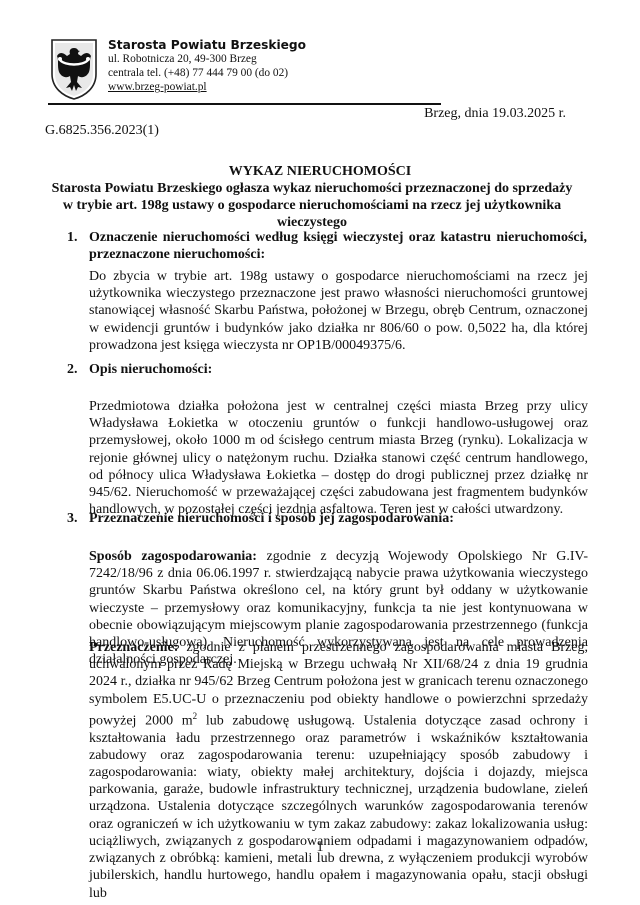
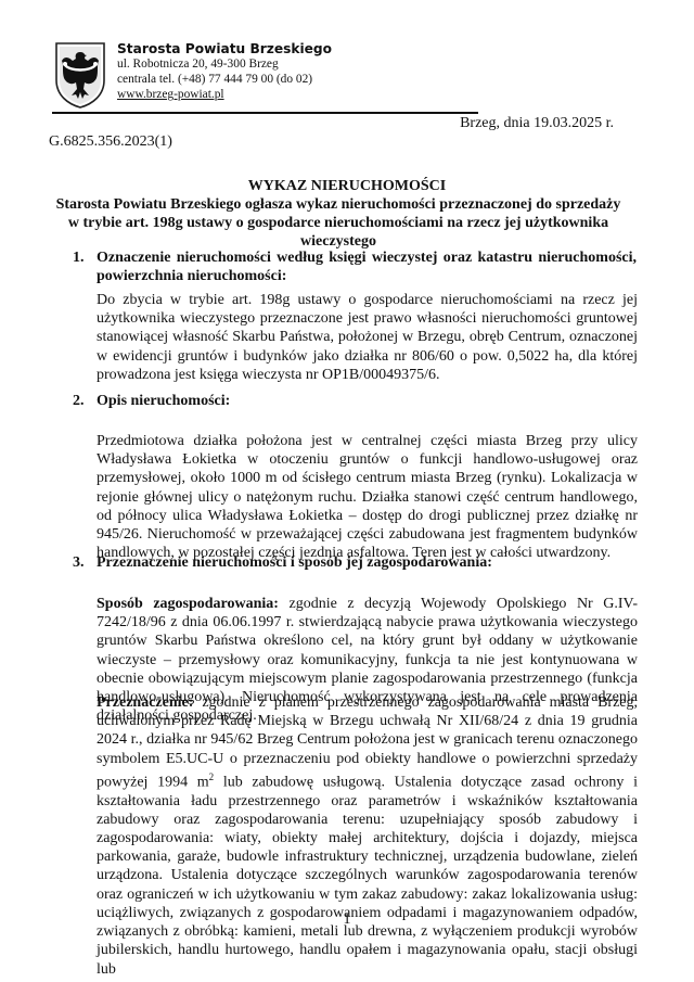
  Starosta Powiatu Brzeskiego
  ul. Robotnicza 20, 49-300 Brzeg
  centrala tel. (+48) 77 444 79 00 (do 02)
  www.brzeg-powiat.pl
  Brzeg, dnia 19.03.2025 r.
  G.6825.356.2023(1)
  WYKAZ NIERUCHOMOŚCI
  Starosta Powiatu Brzeskiego ogłasza wykaz nieruchomości przeznaczonej do sprzedaży w trybie art. 198g ustawy o gospodarce nieruchomościami na rzecz jej użytkownika wieczystego
  1.
- Oznaczenie nieruchomości według księgi wieczystej oraz katastru nieruchomości, przeznaczone nieruchomości:
+ Oznaczenie nieruchomości według księgi wieczystej oraz katastru nieruchomości, powierzchnia nieruchomości:
  Do zbycia w trybie art. 198g ustawy o gospodarce nieruchomościami na rzecz jej użytkownika wieczystego przeznaczone jest prawo własności nieruchomości gruntowej stanowiącej własność Skarbu Państwa, położonej w Brzegu, obręb Centrum, oznaczonej w ewidencji gruntów i budynków jako działka nr 806/60 o pow. 0,5022 ha, dla której prowadzona jest księga wieczysta nr OP1B/00049375/6.
  2.
  Opis nieruchomości:
- Przedmiotowa działka położona jest w centralnej części miasta Brzeg przy ulicy Władysława Łokietka w otoczeniu gruntów o funkcji handlowo-usługowej oraz przemysłowej, około 1000 m od ścisłego centrum miasta Brzeg (rynku). Lokalizacja w rejonie głównej ulicy o natężonym ruchu. Działka stanowi część centrum handlowego, od północy ulica Władysława Łokietka – dostęp do drogi publicznej przez działkę nr 945/62. Nieruchomość w przeważającej części zabudowana jest fragmentem budynków handlowych, w pozostałej części jezdnia asfaltowa. Teren jest w całości utwardzony.
+ Przedmiotowa działka położona jest w centralnej części miasta Brzeg przy ulicy Władysława Łokietka w otoczeniu gruntów o funkcji handlowo-usługowej oraz przemysłowej, około 1000 m od ścisłego centrum miasta Brzeg (rynku). Lokalizacja w rejonie głównej ulicy o natężonym ruchu. Działka stanowi część centrum handlowego, od północy ulica Władysława Łokietka – dostęp do drogi publicznej przez działkę nr 945/26. Nieruchomość w przeważającej części zabudowana jest fragmentem budynków handlowych, w pozostałej części jezdnia asfaltowa. Teren jest w całości utwardzony.
  3.
  Przeznaczenie nieruchomości i sposób jej zagospodarowania:
  Sposób zagospodarowania: zgodnie z decyzją Wojewody Opolskiego Nr G.IV-7242/18/96 z dnia 06.06.1997 r. stwierdzającą nabycie prawa użytkowania wieczystego gruntów Skarbu Państwa określono cel, na który grunt był oddany w użytkowanie wieczyste – przemysłowy oraz komunikacyjny, funkcja ta nie jest kontynuowana w obecnie obowiązującym miejscowym planie zagospodarowania przestrzennego (funkcja handlowo-usługowa). Nieruchomość wykorzystywana jest na cele prowadzenia działalności gospodarczej.
- Przeznaczenie: zgodnie z planem przestrzennego zagospodarowania miasta Brzeg, uchwalonym przez Radę Miejską w Brzegu uchwałą Nr XII/68/24 z dnia 19 grudnia 2024 r., działka nr 945/62 Brzeg Centrum położona jest w granicach terenu oznaczonego symbolem E5.UC-U o przeznaczeniu pod obiekty handlowe o powierzchni sprzedaży powyżej 2000 m2 lub zabudowę usługową. Ustalenia dotyczące zasad ochrony i kształtowania ładu przestrzennego oraz parametrów i wskaźników kształtowania zabudowy oraz zagospodarowania terenu: uzupełniający sposób zabudowy i zagospodarowania: wiaty, obiekty małej architektury, dojścia i dojazdy, miejsca parkowania, garaże, budowle infrastruktury technicznej, urządzenia budowlane, zieleń urządzona. Ustalenia dotyczące szczególnych warunków zagospodarowania terenów oraz ograniczeń w ich użytkowaniu w tym zakaz zabudowy: zakaz lokalizowania usług: uciążliwych, związanych z gospodarowaniem odpadami i magazynowaniem odpadów, związanych z obróbką: kamieni, metali lub drewna, z wyłączeniem produkcji wyrobów jubilerskich, handlu hurtowego, handlu opałem i magazynowania opału, stacji obsługi lub
+ Przeznaczenie: zgodnie z planem przestrzennego zagospodarowania miasta Brzeg, uchwalonym przez Radę Miejską w Brzegu uchwałą Nr XII/68/24 z dnia 19 grudnia 2024 r., działka nr 945/62 Brzeg Centrum położona jest w granicach terenu oznaczonego symbolem E5.UC-U o przeznaczeniu pod obiekty handlowe o powierzchni sprzedaży powyżej 1994 m2 lub zabudowę usługową. Ustalenia dotyczące zasad ochrony i kształtowania ładu przestrzennego oraz parametrów i wskaźników kształtowania zabudowy oraz zagospodarowania terenu: uzupełniający sposób zabudowy i zagospodarowania: wiaty, obiekty małej architektury, dojścia i dojazdy, miejsca parkowania, garaże, budowle infrastruktury technicznej, urządzenia budowlane, zieleń urządzona. Ustalenia dotyczące szczególnych warunków zagospodarowania terenów oraz ograniczeń w ich użytkowaniu w tym zakaz zabudowy: zakaz lokalizowania usług: uciążliwych, związanych z gospodarowaniem odpadami i magazynowaniem odpadów, związanych z obróbką: kamieni, metali lub drewna, z wyłączeniem produkcji wyrobów jubilerskich, handlu hurtowego, handlu opałem i magazynowania opału, stacji obsługi lub
  1
